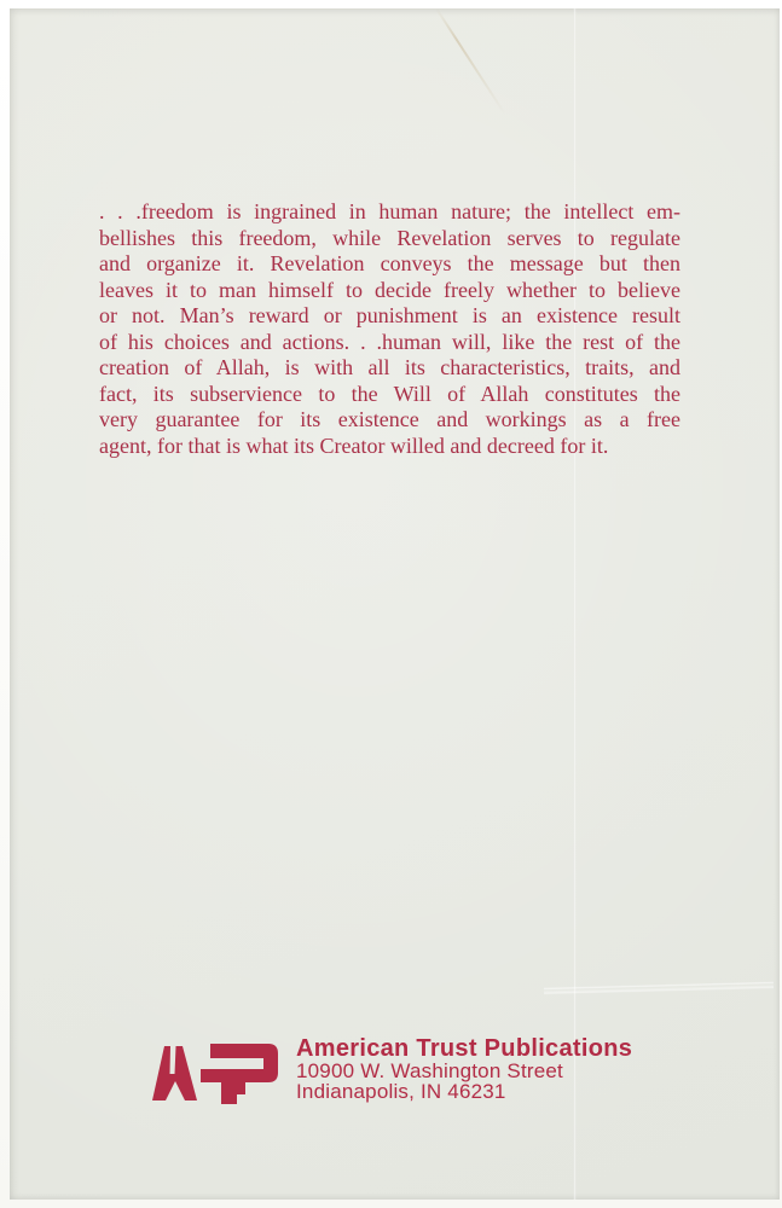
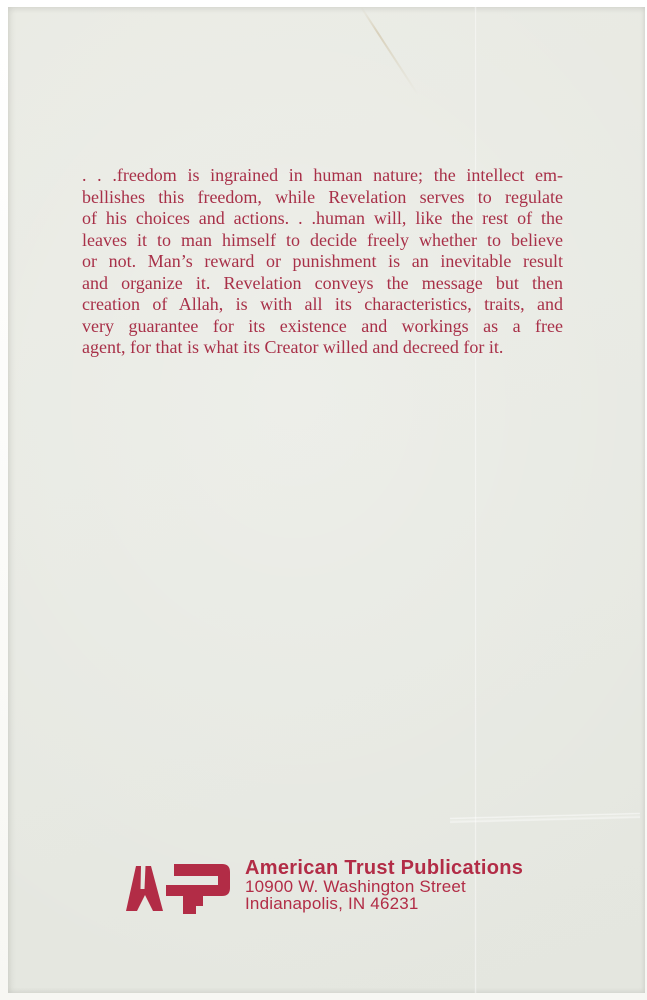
  . . .freedom is ingrained in human nature; the intellect em-
  bellishes this freedom, while Revelation serves to regulate
- and organize it. Revelation conveys the message but then
+ of his choices and actions. . .human will, like the rest of the
  leaves it to man himself to decide freely whether to believe
- or not. Man’s reward or punishment is an existence result
+ or not. Man’s reward or punishment is an inevitable result
- of his choices and actions. . .human will, like the rest of the
+ and organize it. Revelation conveys the message but then
  creation of Allah, is with all its characteristics, traits, and
- fact, its subservience to the Will of Allah constitutes the
  very guarantee for its existence and workings as a free
  agent, for that is what its Creator willed and decreed for it.
  American Trust Publications
  10900 W. Washington Street
  Indianapolis, IN 46231
